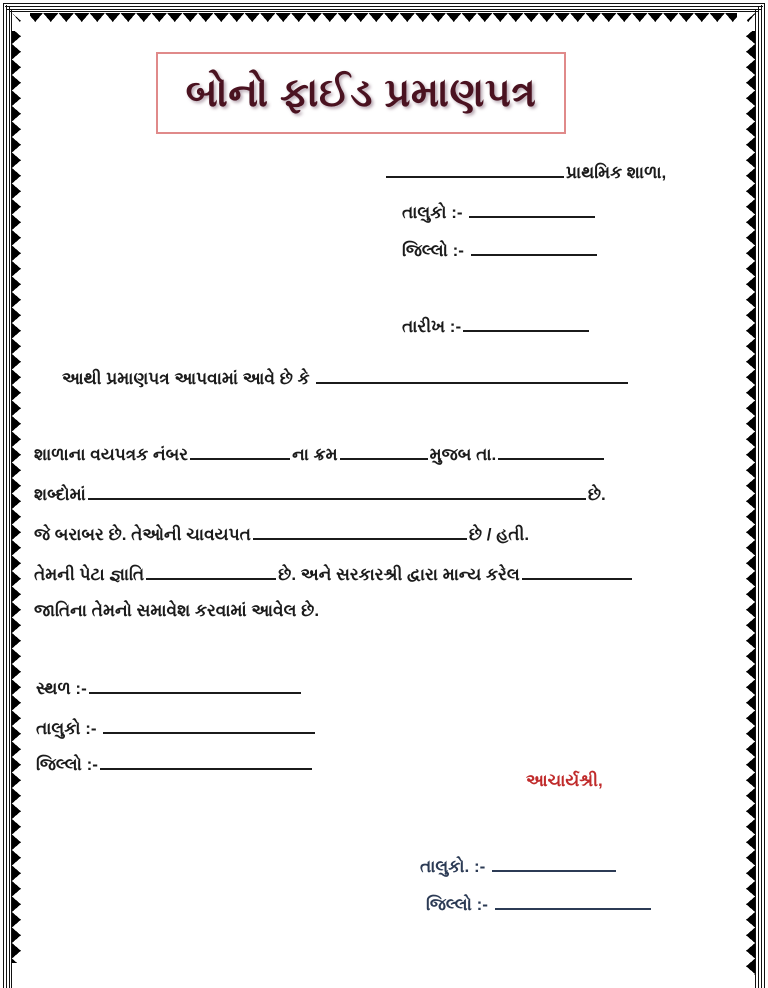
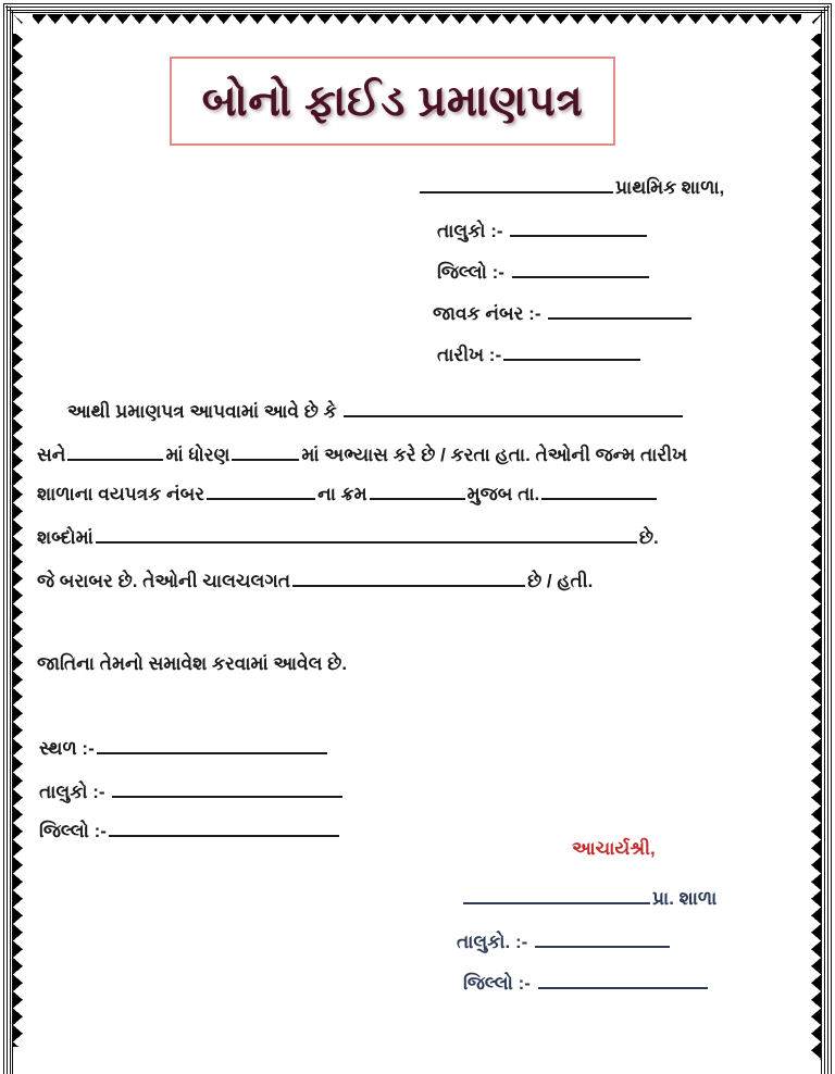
  બોનો ફાઈડ પ્રમાણપત્ર
  પ્રાથમિક શાળા,
  તાલુકો :-
  જિલ્લો :-
+ જાવક નંબર :-
  તારીખ :-
  આથી પ્રમાણપત્ર આપવામાં આવે છે કે
+ સને માં ધોરણ માં અભ્યાસ કરે છે / કરતા હતા. તેઓની જન્મ તારીખ
  શાળાના વયપત્રક નંબર ના ક્રમ મુજબ તા.
  શબ્દોમાં છે.
- જે બરાબર છે. તેઓની ચાવયપત છે / હતી.
+ જે બરાબર છે. તેઓની ચાલચલગત છે / હતી.
- તેમની પેટા જ્ઞાતિ છે. અને સરકારશ્રી દ્વારા માન્ય કરેલ
  જાતિના તેમનો સમાવેશ કરવામાં આવેલ છે.
  સ્થળ :-
  તાલુકો :-
  જિલ્લો :-
  આચાર્યશ્રી,
+ પ્રા. શાળા
  તાલુકો. :-
  જિલ્લો :-
